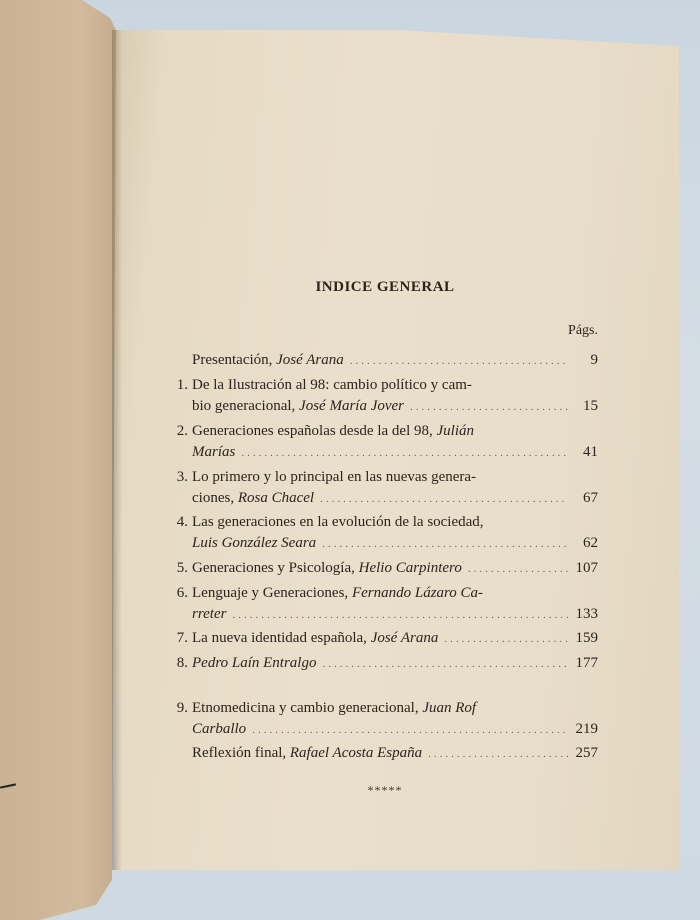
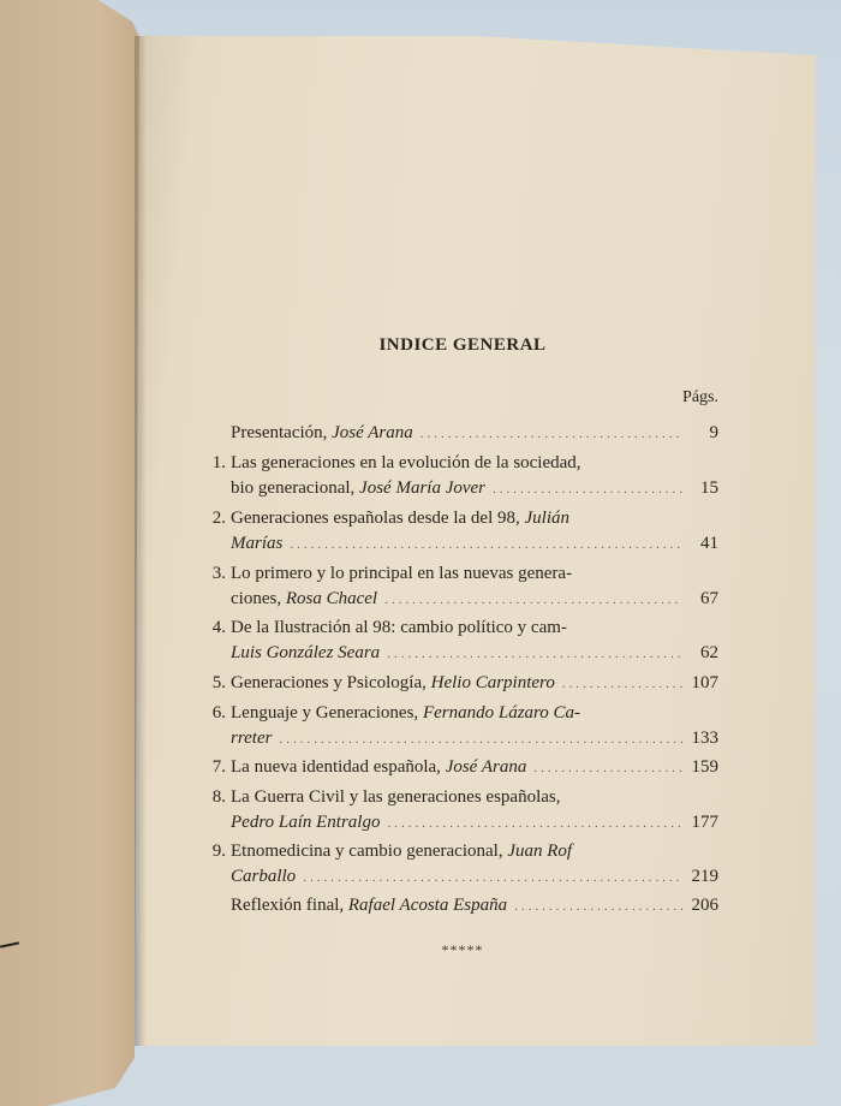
  INDICE GENERAL
  Págs.
  Presentación, José Arana
  9
  1.
- De la Ilustración al 98: cambio político y cam-
+ Las generaciones en la evolución de la sociedad,
  bio generacional, José María Jover
  15
  2.
  Generaciones españolas desde la del 98, Julián
  Marías
  41
  3.
  Lo primero y lo principal en las nuevas genera-
  ciones, Rosa Chacel
  67
  4.
- Las generaciones en la evolución de la sociedad,
+ De la Ilustración al 98: cambio político y cam-
  Luis González Seara
  62
  5.
  Generaciones y Psicología, Helio Carpintero
  107
  6.
  Lenguaje y Generaciones, Fernando Lázaro Ca-
  rreter
  133
  7.
  La nueva identidad española, José Arana
  159
  8.
+ La Guerra Civil y las generaciones españolas,
  Pedro Laín Entralgo
  177
  9.
  Etnomedicina y cambio generacional, Juan Rof
  Carballo
  219
  Reflexión final, Rafael Acosta España
- 257
+ 206
  *****
